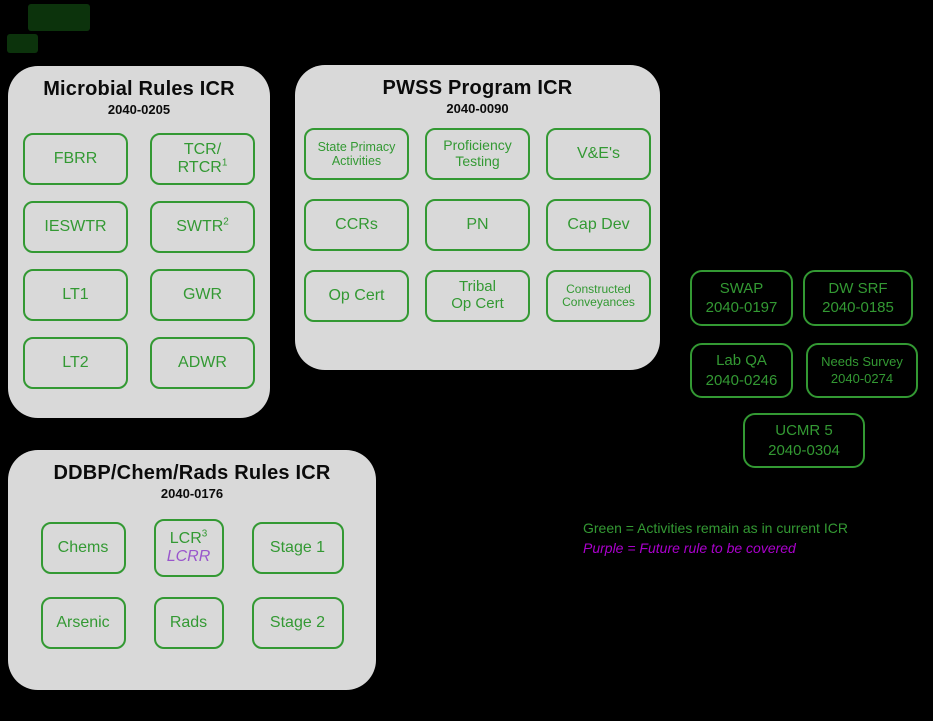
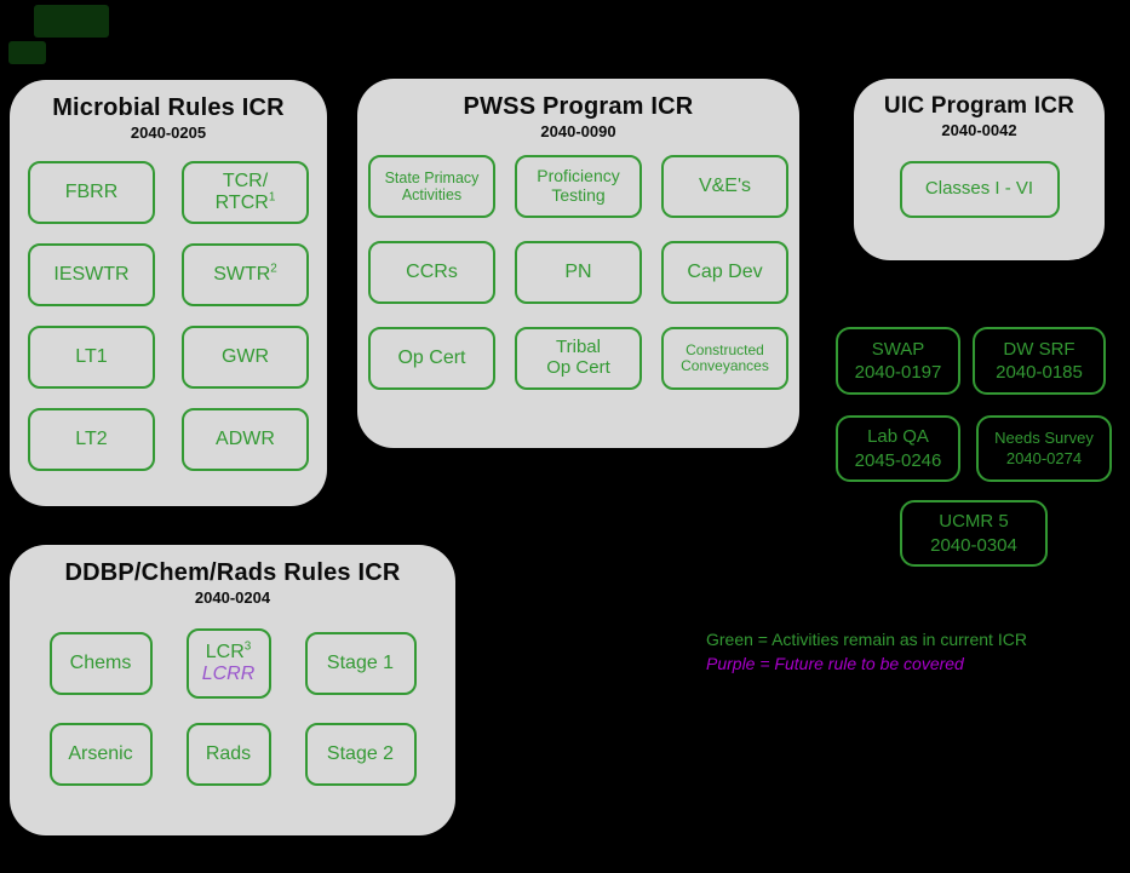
  Microbial Rules ICR
  2040-0205
  FBRR
  TCR/
  RTCR1
  IESWTR
  SWTR2
  LT1
  GWR
  LT2
  ADWR
  PWSS Program ICR
  2040-0090
  State Primacy
  Activities
  Proficiency
  Testing
  V&E's
  CCRs
  PN
  Cap Dev
  Op Cert
  Tribal
  Op Cert
  Constructed
  Conveyances
+ UIC Program ICR
+ 2040-0042
+ Classes I - VI
  DDBP/Chem/Rads Rules ICR
- 2040-0176
+ 2040-0204
  Chems
  LCR3
  LCRR
  Stage 1
  Arsenic
  Rads
  Stage 2
  SWAP
  2040-0197
  DW SRF
  2040-0185
  Lab QA
- 2040-0246
+ 2045-0246
  Needs Survey
  2040-0274
  UCMR 5
  2040-0304
  Green = Activities remain as in current ICR
  Purple = Future rule to be covered
